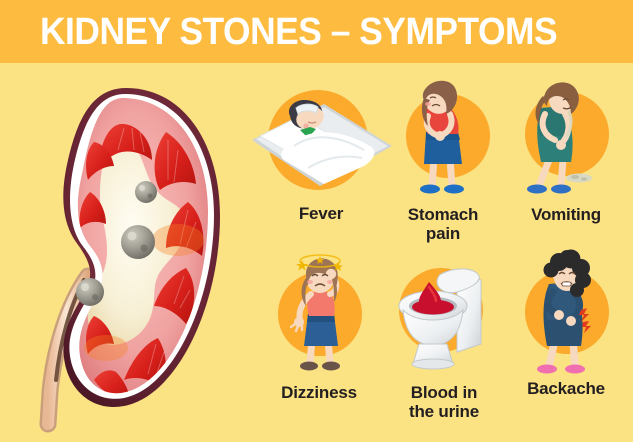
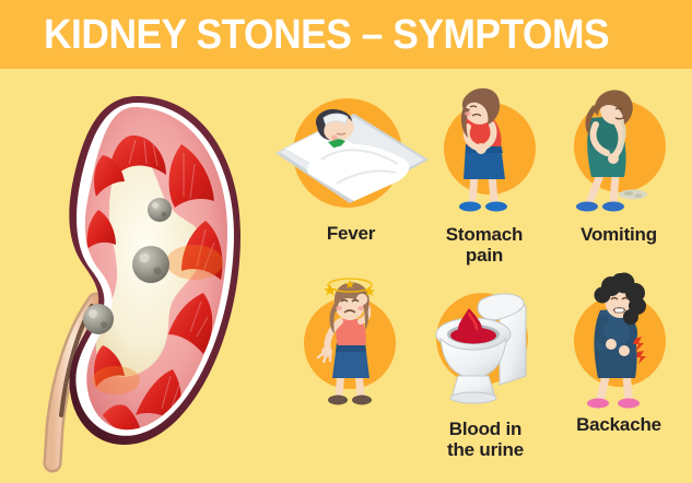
  KIDNEY STONES – SYMPTOMS
  Fever
  Stomach
  pain
  Vomiting
- Dizziness
  Blood in
  the urine
  Backache
